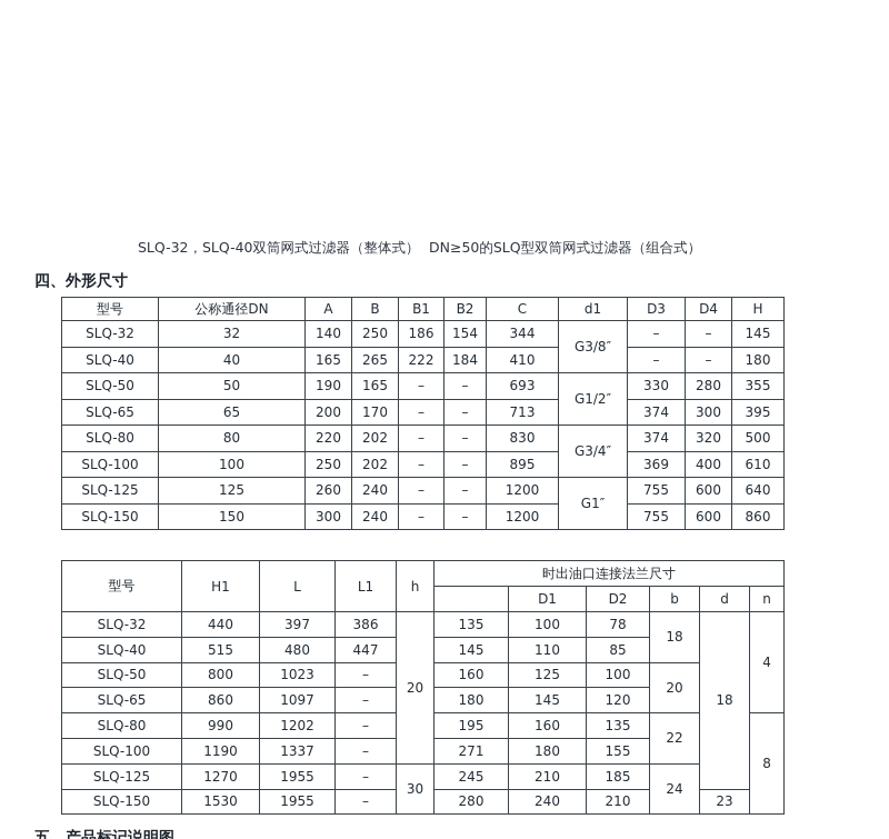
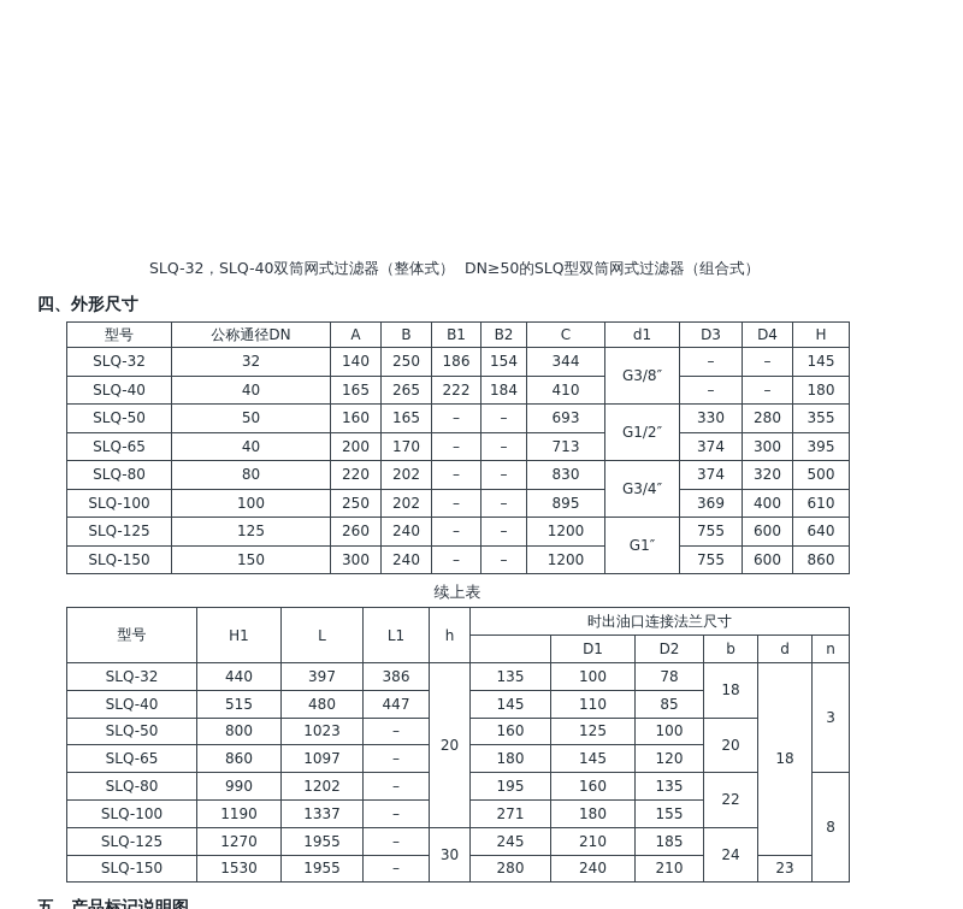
  SLQ-32，SLQ-40双筒网式过滤器（整体式）
  DN≥50的SLQ型双筒网式过滤器（组合式）
  四、外形尺寸
  型号	公称通径DN	A	B	B1	B2	C	d1	D3	D4	H
  SLQ-32	32	140	250	186	154	344	G3/8″	–	–	145
  SLQ-40	40	165	265	222	184	410	–	–	180
- SLQ-50	50	190	165	–	–	693	G1/2″	330	280	355
+ SLQ-50	50	160	165	–	–	693	G1/2″	330	280	355
- SLQ-65	65	200	170	–	–	713	374	300	395
+ SLQ-65	40	200	170	–	–	713	374	300	395
  SLQ-80	80	220	202	–	–	830	G3/4″	374	320	500
  SLQ-100	100	250	202	–	–	895	369	400	610
  SLQ-125	125	260	240	–	–	1200	G1″	755	600	640
  SLQ-150	150	300	240	–	–	1200	755	600	860
+ 续上表
  型号	H1	L	L1	h	时出油口连接法兰尺寸
  	D1	D2	b	d	n
- SLQ-32	440	397	386	20	135	100	78	18	18	4
+ SLQ-32	440	397	386	20	135	100	78	18	18	3
  SLQ-40	515	480	447	145	110	85
  SLQ-50	800	1023	–	160	125	100	20
  SLQ-65	860	1097	–	180	145	120
  SLQ-80	990	1202	–	195	160	135	22	8
  SLQ-100	1190	1337	–	271	180	155
  SLQ-125	1270	1955	–	30	245	210	185	24
  SLQ-150	1530	1955	–	280	240	210	23
  五、产品标记说明图
